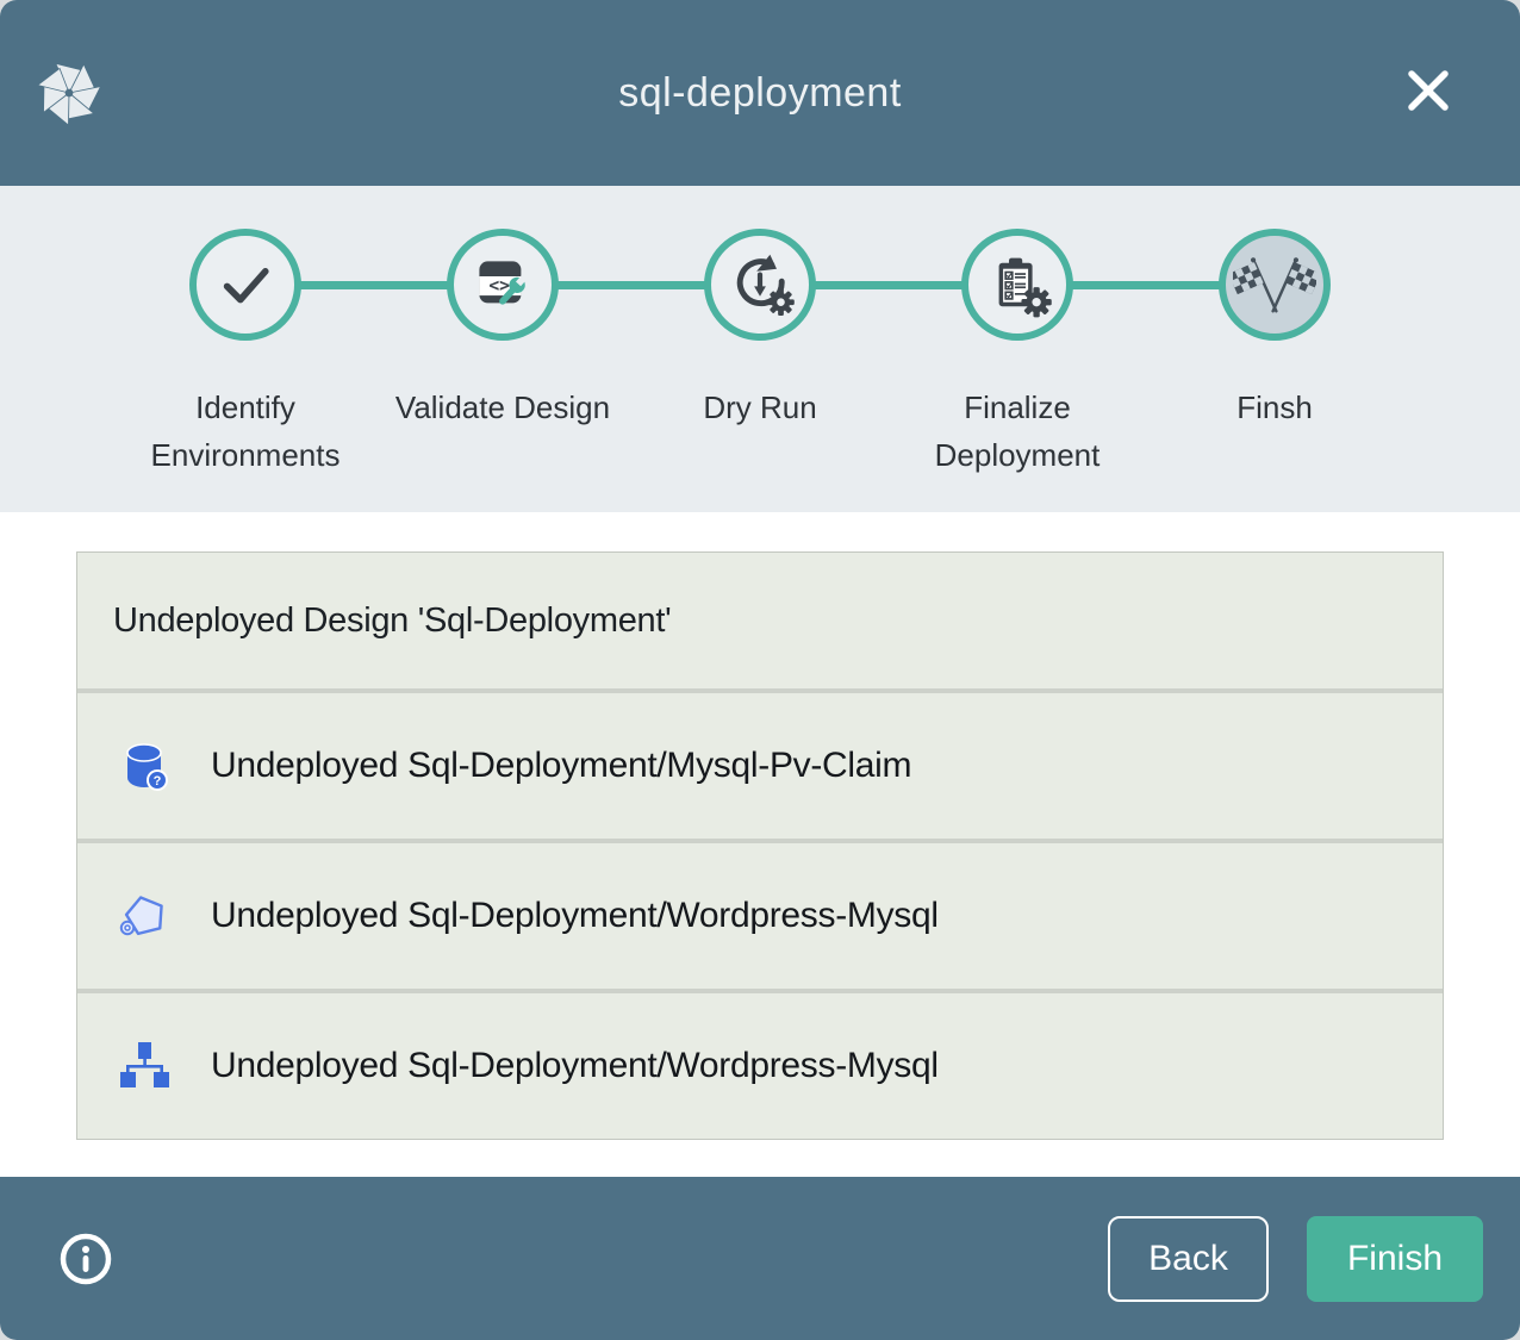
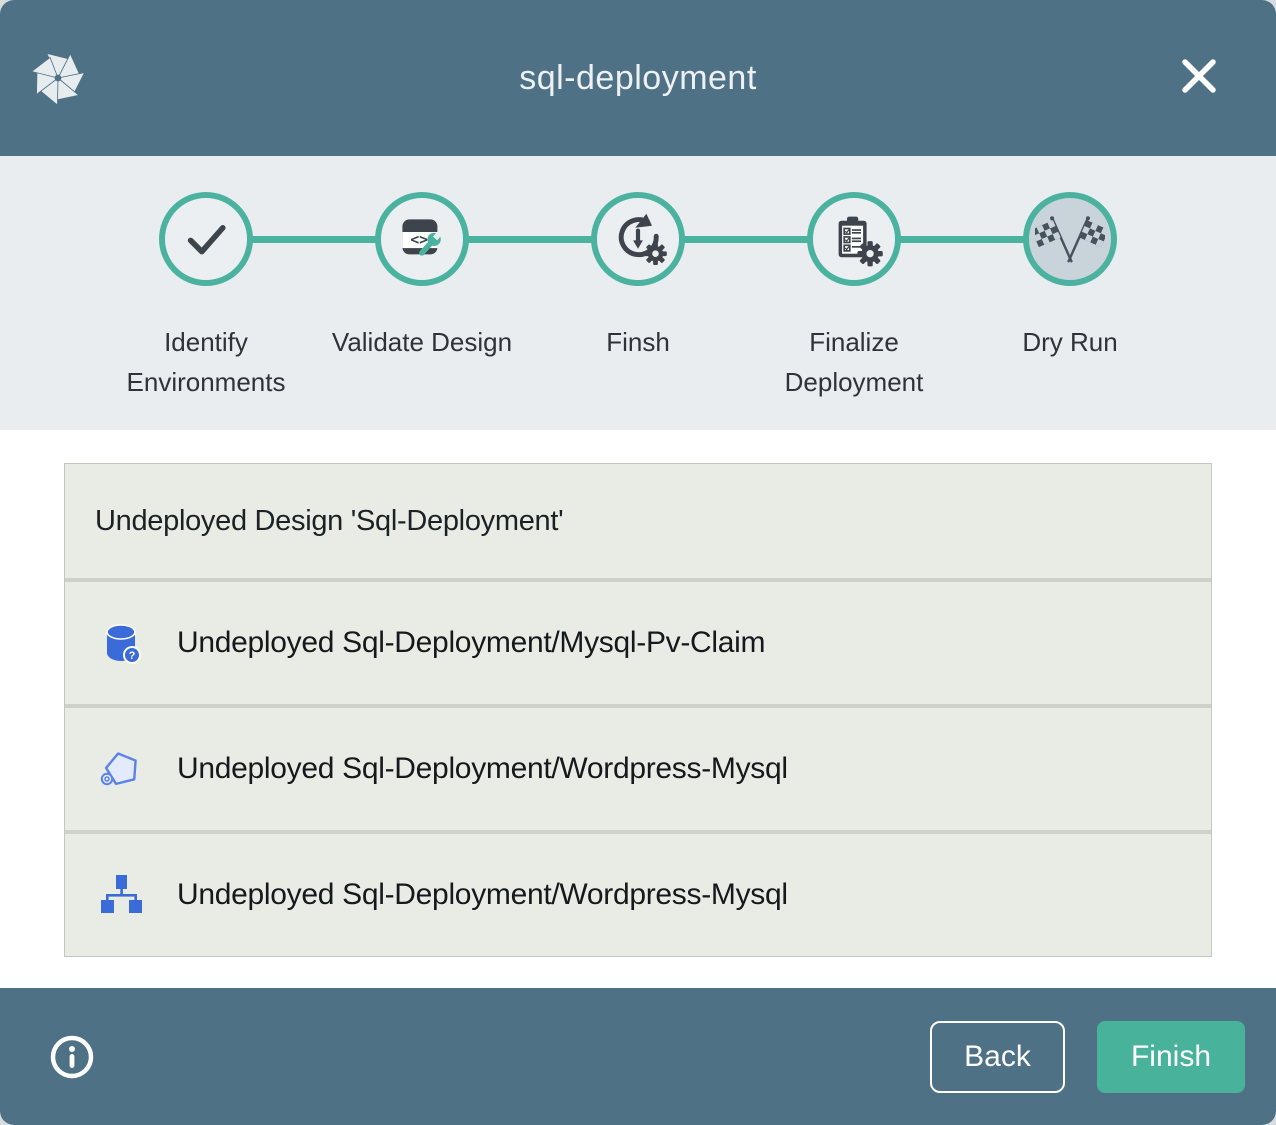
  sql-deployment
  Identify Environments
  <>
  Validate Design
- Dry Run
+ Finsh
  Finalize Deployment
- Finsh
+ Dry Run
  Undeployed Design 'Sql-Deployment'
  ?
  Undeployed Sql-Deployment/Mysql-Pv-Claim
  Undeployed Sql-Deployment/Wordpress-Mysql
  Undeployed Sql-Deployment/Wordpress-Mysql
  Back
  Finish
